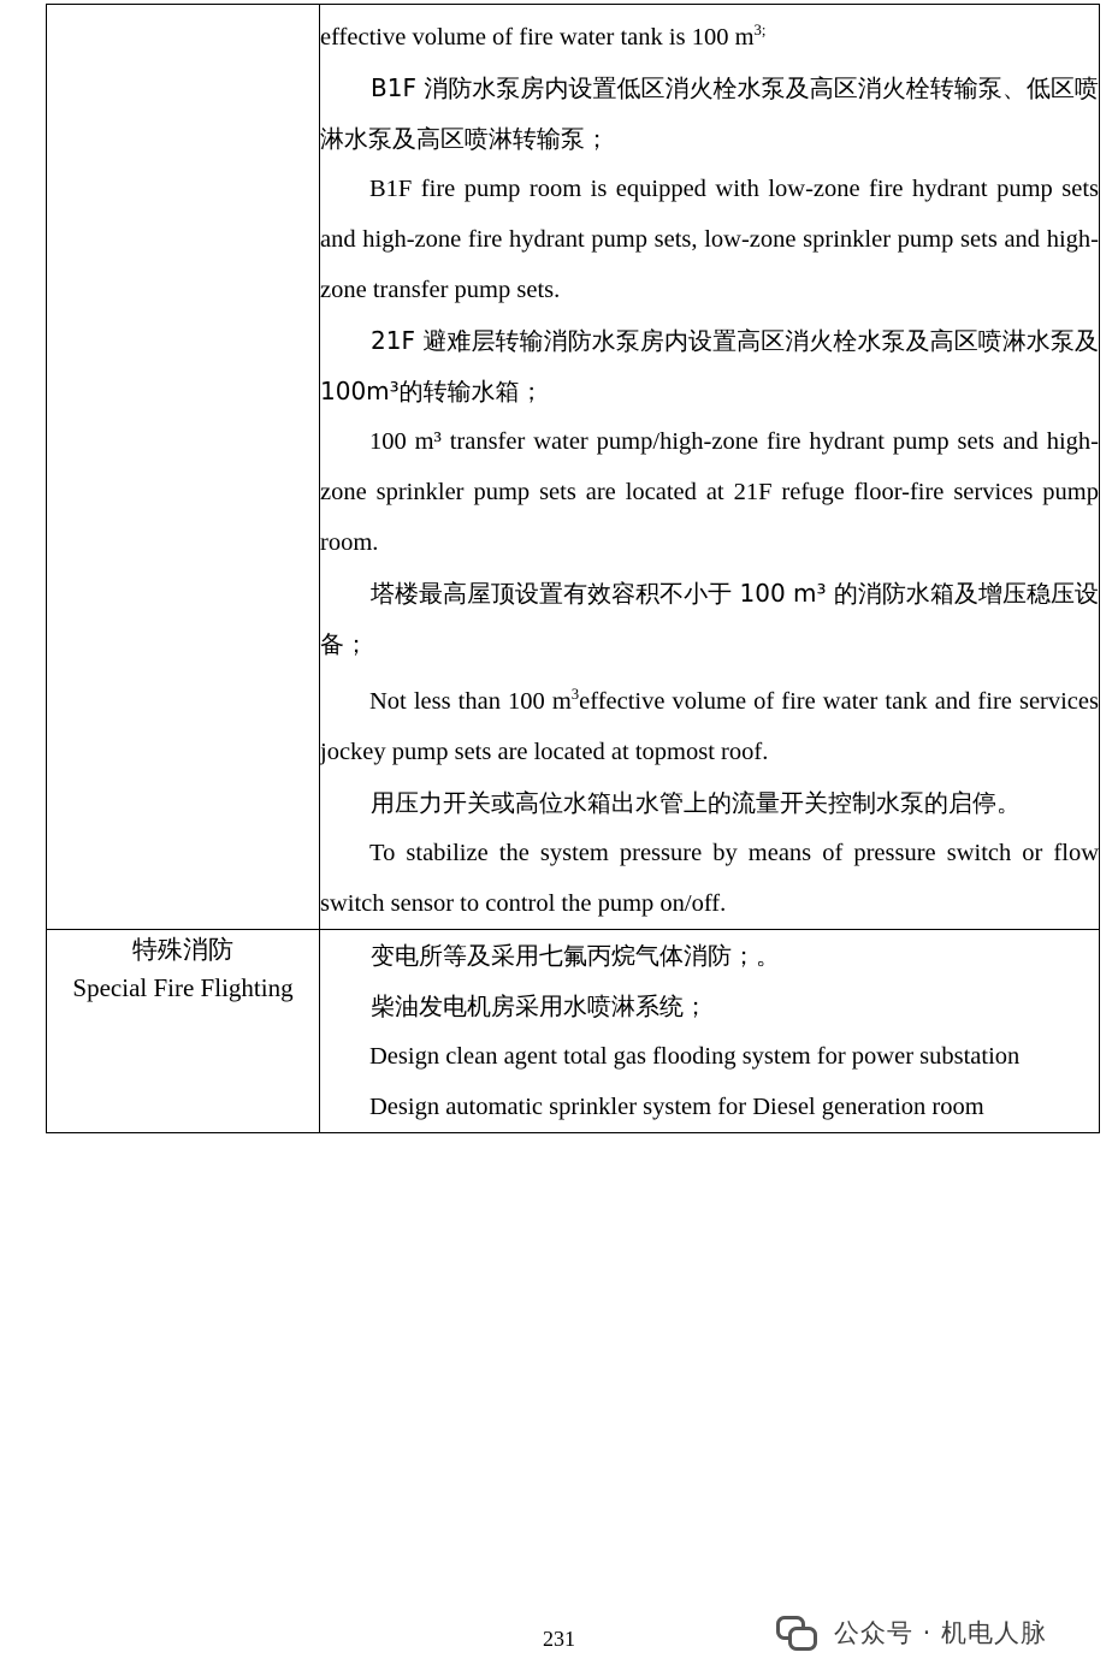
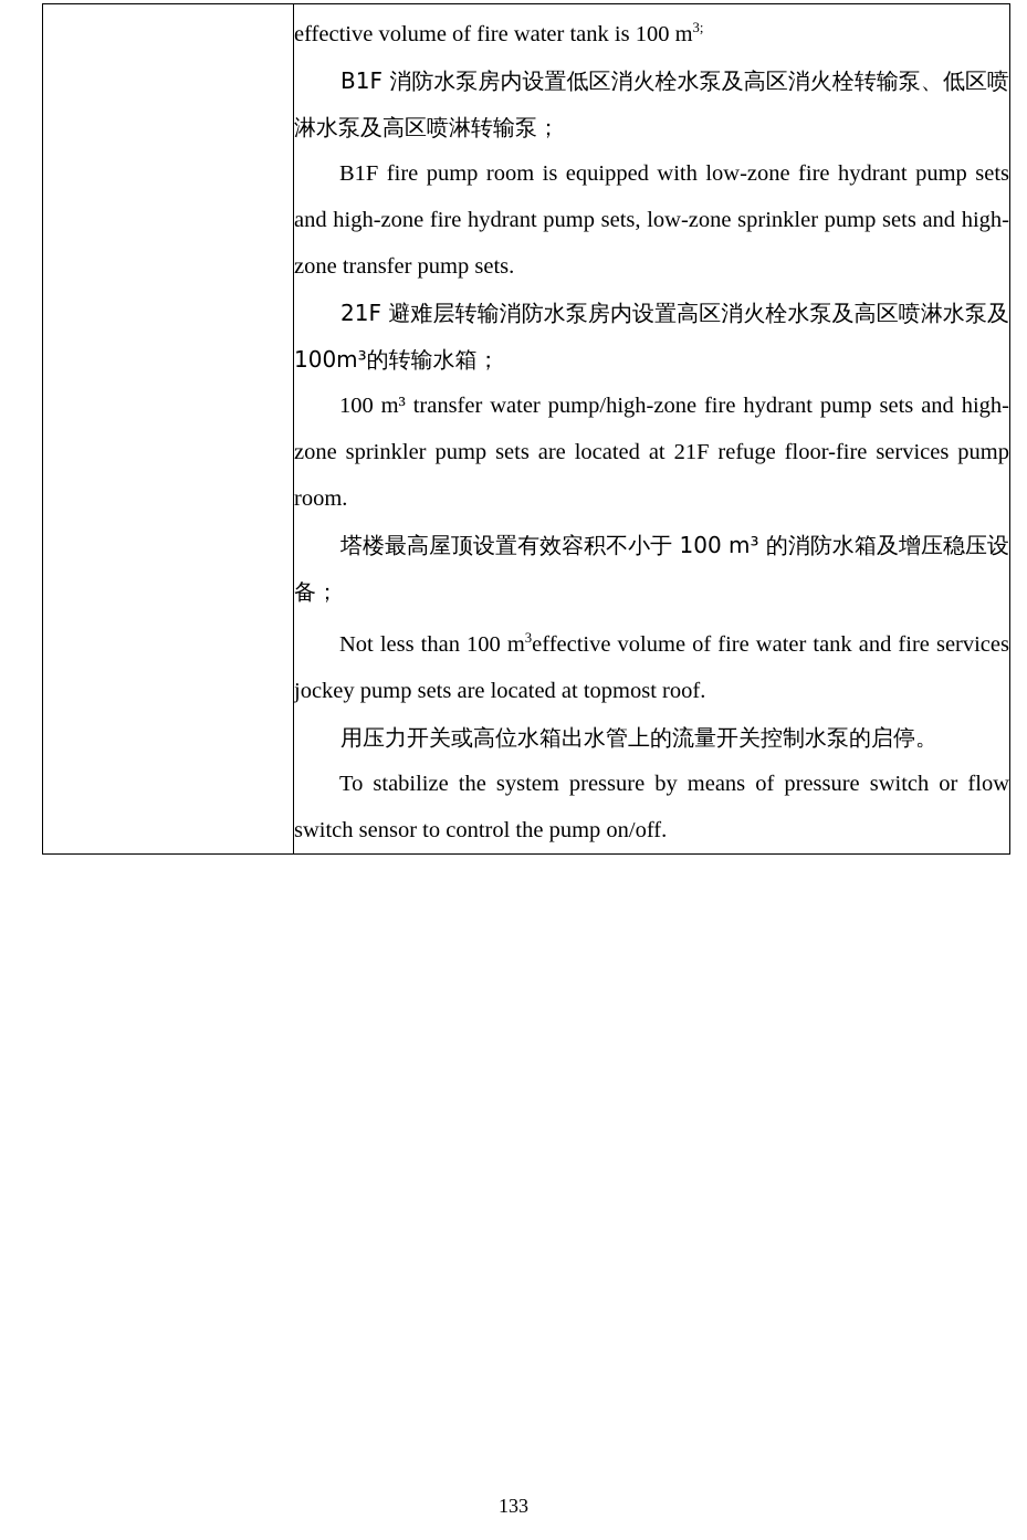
  	effective volume of fire water tank is 100 m3; B1F 消防水泵房内设置低区消火栓水泵及高区消火栓转输泵、低区喷淋水泵及高区喷淋转输泵； B1F fire pump room is equipped with low-zone fire hydrant pump sets and high-zone fire hydrant pump sets, low-zone sprinkler pump sets and high-zone transfer pump sets. 21F 避难层转输消防水泵房内设置高区消火栓水泵及高区喷淋水泵及 100m³的转输水箱； 100 m³ transfer water pump/high-zone fire hydrant pump sets and high-zone sprinkler pump sets are located at 21F refuge floor-fire services pump room. 塔楼最高屋顶设置有效容积不小于 100 m³ 的消防水箱及增压稳压设备； Not less than 100 m3effective volume of fire water tank and fire services jockey pump sets are located at topmost roof. 用压力开关或高位水箱出水管上的流量开关控制水泵的启停。 To stabilize the system pressure by means of pressure switch or flow switch sensor to control the pump on/off.
- 特殊消防 Special Fire Flighting	变电所等及采用七氟丙烷气体消防；。 柴油发电机房采用水喷淋系统； Design clean agent total gas flooding system for power substation Design automatic sprinkler system for Diesel generation room
- 231
+ 133
- 公众号 · 机电人脉
